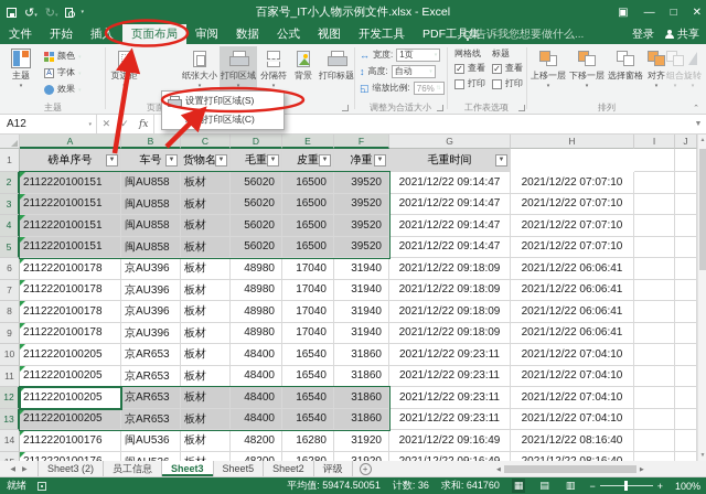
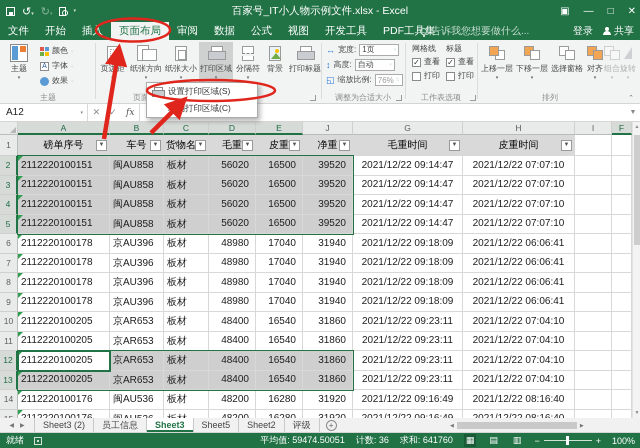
  百家号_IT小人物示例文件.xlsx - Excel
  ▣
  —
  □
  ✕
  文件
  开始
  插入
  页面布局
  审阅
  数据
  公式
  视图
  开发工具
  PDF工集
  告诉我您想要做什么...
  登录
  共享
  主题
  颜色
  字体
  效果
  主题
  页边距
+ 纸张方向
  纸张大小
  打印区域
  分隔符
  背景
  打印标题
  ↔
  宽度:
  1页
  ↕
  高度:
  自动
  ◱
  缩放比例:
  76%
  调整为合适大小
  网格线
  ✓
  查看
  打印
  标题
  ✓
  查看
  打印
  工作表选项
  上移一层
  下移一层
  选择窗格
  对齐
  组合
  旋转
  排列
  设置打印区域(S)
  取消打印区域(C)
  A12
  ✕
  ✓
  fx
  A
  B
  C
  D
  E
- F
+ J
  G
  H
  I
- J
+ F
  1
  磅单序号
  车号
  货物名
  毛重
  皮重
  净重
  毛重时间
+ 皮重时间
  2
  2112220100151
  闽AU858
  板材
  56020
  16500
  39520
  2021/12/22 09:14:47
  2021/12/22 07:07:10
  3
  2112220100151
  闽AU858
  板材
  56020
  16500
  39520
  2021/12/22 09:14:47
  2021/12/22 07:07:10
  4
  2112220100151
  闽AU858
  板材
  56020
  16500
  39520
  2021/12/22 09:14:47
  2021/12/22 07:07:10
  5
  2112220100151
  闽AU858
  板材
  56020
  16500
  39520
  2021/12/22 09:14:47
  2021/12/22 07:07:10
  6
  2112220100178
  京AU396
  板材
  48980
  17040
  31940
  2021/12/22 09:18:09
  2021/12/22 06:06:41
  7
  2112220100178
  京AU396
  板材
  48980
  17040
  31940
  2021/12/22 09:18:09
  2021/12/22 06:06:41
  8
  2112220100178
  京AU396
  板材
  48980
  17040
  31940
  2021/12/22 09:18:09
  2021/12/22 06:06:41
  9
  2112220100178
  京AU396
  板材
  48980
  17040
  31940
  2021/12/22 09:18:09
  2021/12/22 06:06:41
  10
  2112220100205
  京AR653
  板材
  48400
  16540
  31860
  2021/12/22 09:23:11
  2021/12/22 07:04:10
  11
  2112220100205
  京AR653
  板材
  48400
  16540
  31860
  2021/12/22 09:23:11
  2021/12/22 07:04:10
  12
  2112220100205
  京AR653
  板材
  48400
  16540
  31860
  2021/12/22 09:23:11
  2021/12/22 07:04:10
  13
  2112220100205
  京AR653
  板材
  48400
  16540
  31860
  2021/12/22 09:23:11
  2021/12/22 07:04:10
  14
  2112220100176
  闽AU536
  板材
  48200
  16280
  31920
  2021/12/22 09:16:49
  2021/12/22 08:16:40
  Sheet3 (2)
  员工信息
  Sheet3
  Sheet5
  Sheet2
  评级
  +
  就绪
  平均值: 59474.50051
  计数: 36
  求和: 641760
  ▦
  ▤
  ▥
  −
  +
  100%
